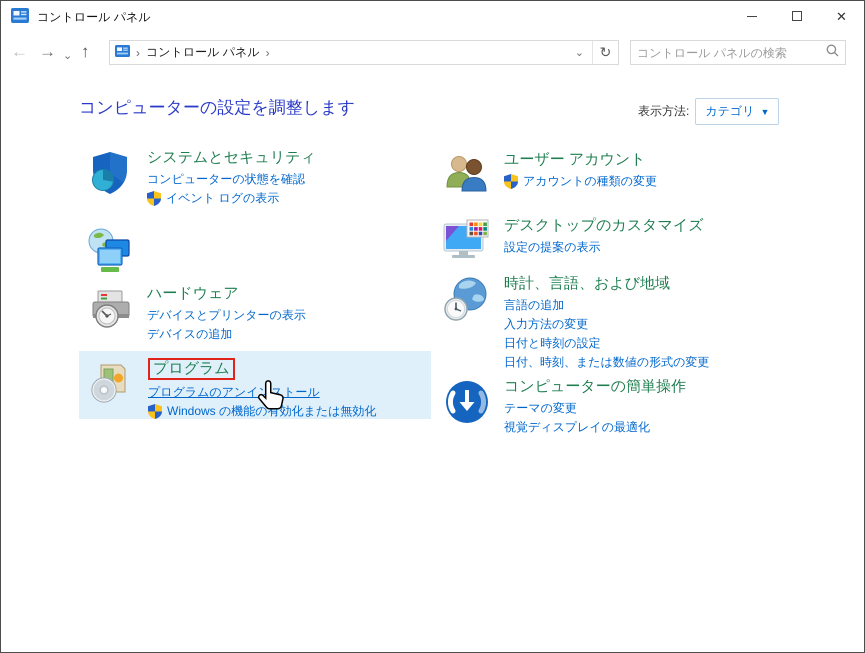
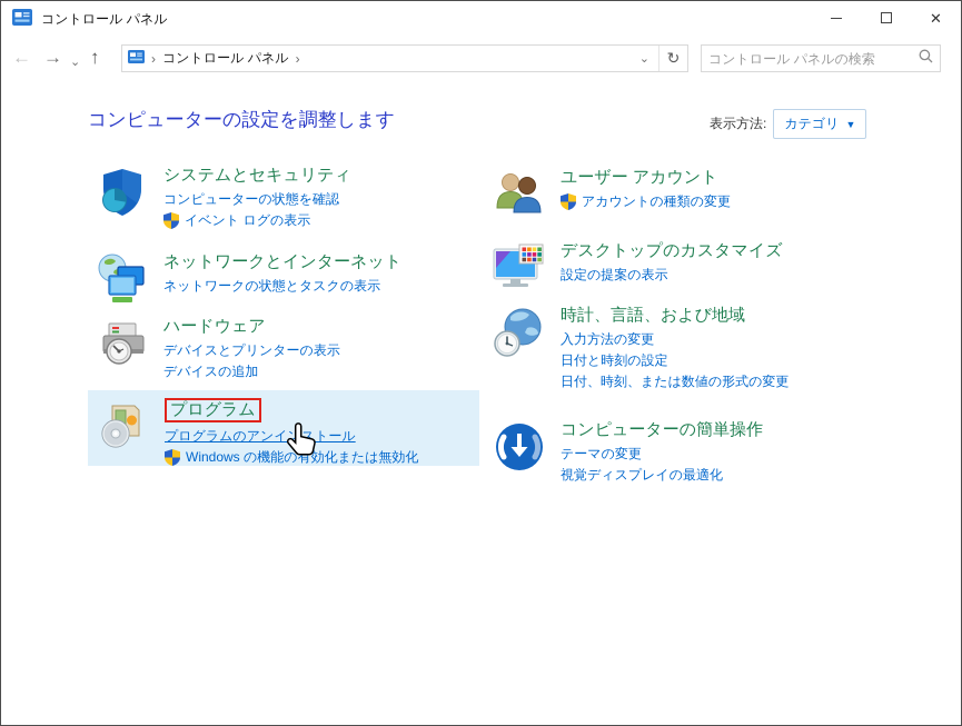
  コントロール パネル
  ✕
  ←
  →
  ⌄
  ↑
  ›
  コントロール パネル
  ›
  ⌄
  ↻
  コントロール パネルの検索
  コンピューターの設定を調整します
  表示方法:
  カテゴリ
  ▼
  システムとセキュリティ
  コンピューターの状態を確認
  イベント ログの表示
+ ネットワークとインターネット
+ ネットワークの状態とタスクの表示
  ハードウェア
  デバイスとプリンターの表示
  デバイスの追加
  プログラム
  プログラムのアンインストール
  Windows の機能の有効化または無効化
  ユーザー アカウント
  アカウントの種類の変更
  デスクトップのカスタマイズ
  設定の提案の表示
  時計、言語、および地域
- 言語の追加
  入力方法の変更
  日付と時刻の設定
  日付、時刻、または数値の形式の変更
  コンピューターの簡単操作
  テーマの変更
  視覚ディスプレイの最適化
